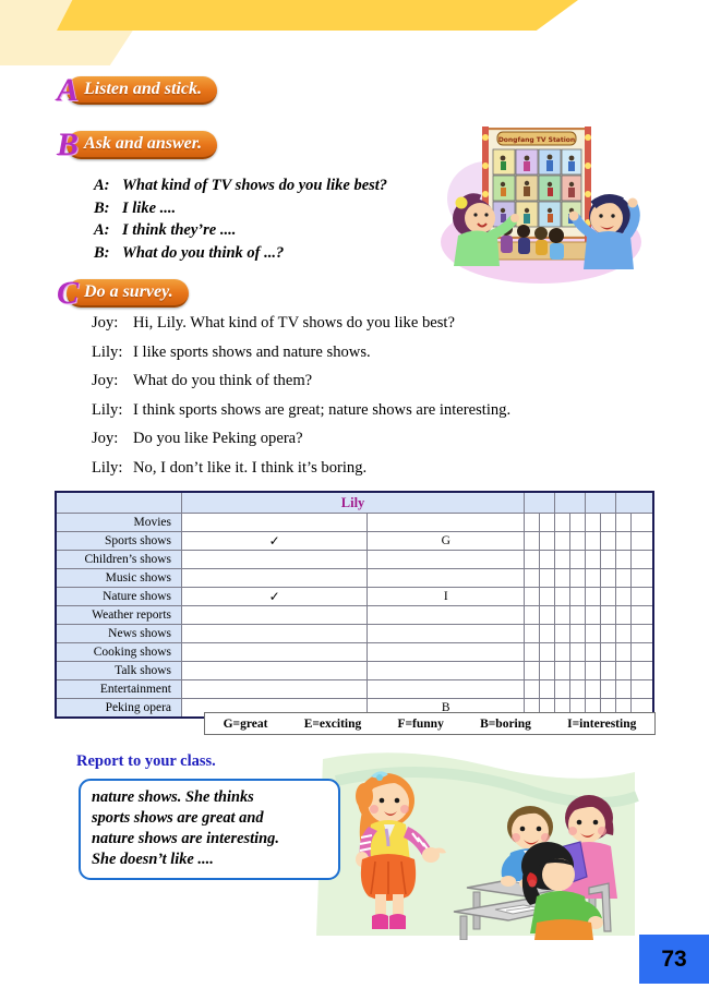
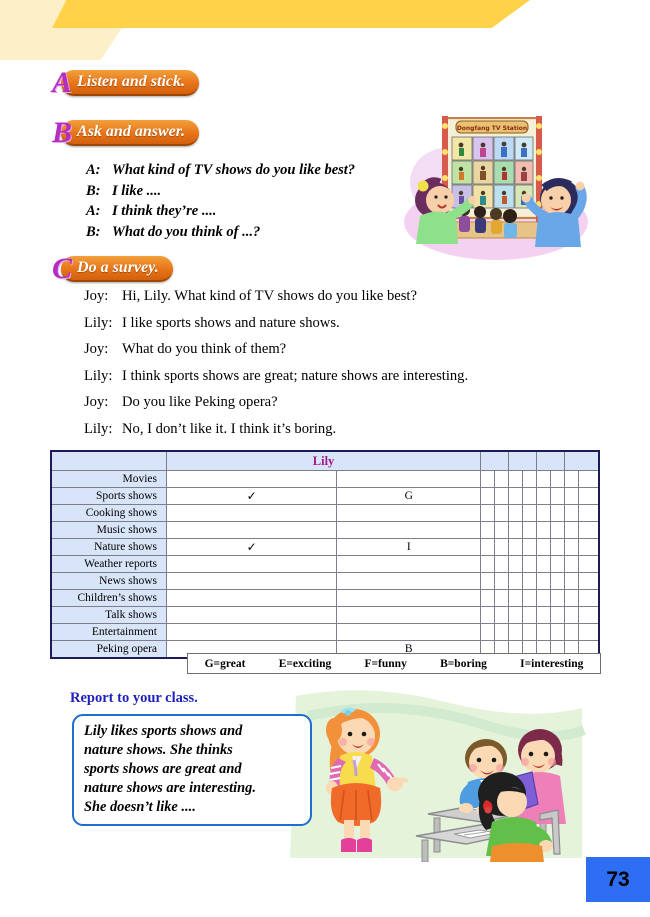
  A
  Listen and stick.
  B
  Ask and answer.
  A:
  What kind of TV shows do you like best?
  B:
  I like ....
  A:
  I think they’re ....
  B:
  What do you think of ...?
  C
  Do a survey.
  Joy:
  Hi, Lily. What kind of TV shows do you like best?
  Lily:
  I like sports shows and nature shows.
  Joy:
  What do you think of them?
  Lily:
  I think sports shows are great; nature shows are interesting.
  Joy:
  Do you like Peking opera?
  Lily:
  No, I don’t like it. I think it’s boring.
  	Lily
  Movies
  Sports shows	✓	G
- Children’s shows
+ Cooking shows
  Music shows
  Nature shows	✓	I
  Weather reports
  News shows
- Cooking shows
+ Children’s shows
  Talk shows
  Entertainment
  Peking opera		B
  G=great
  E=exciting
  F=funny
  B=boring
  I=interesting
  Report to your class.
+ Lily likes sports shows and
  nature shows. She thinks
  sports shows are great and
  nature shows are interesting.
  She doesn’t like ....
  73
